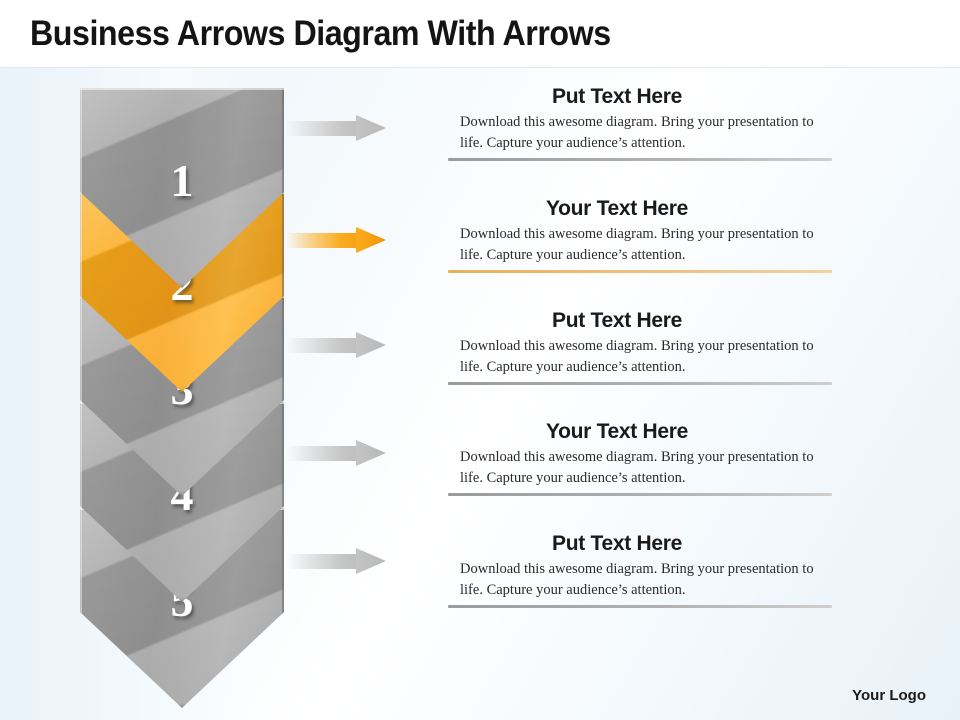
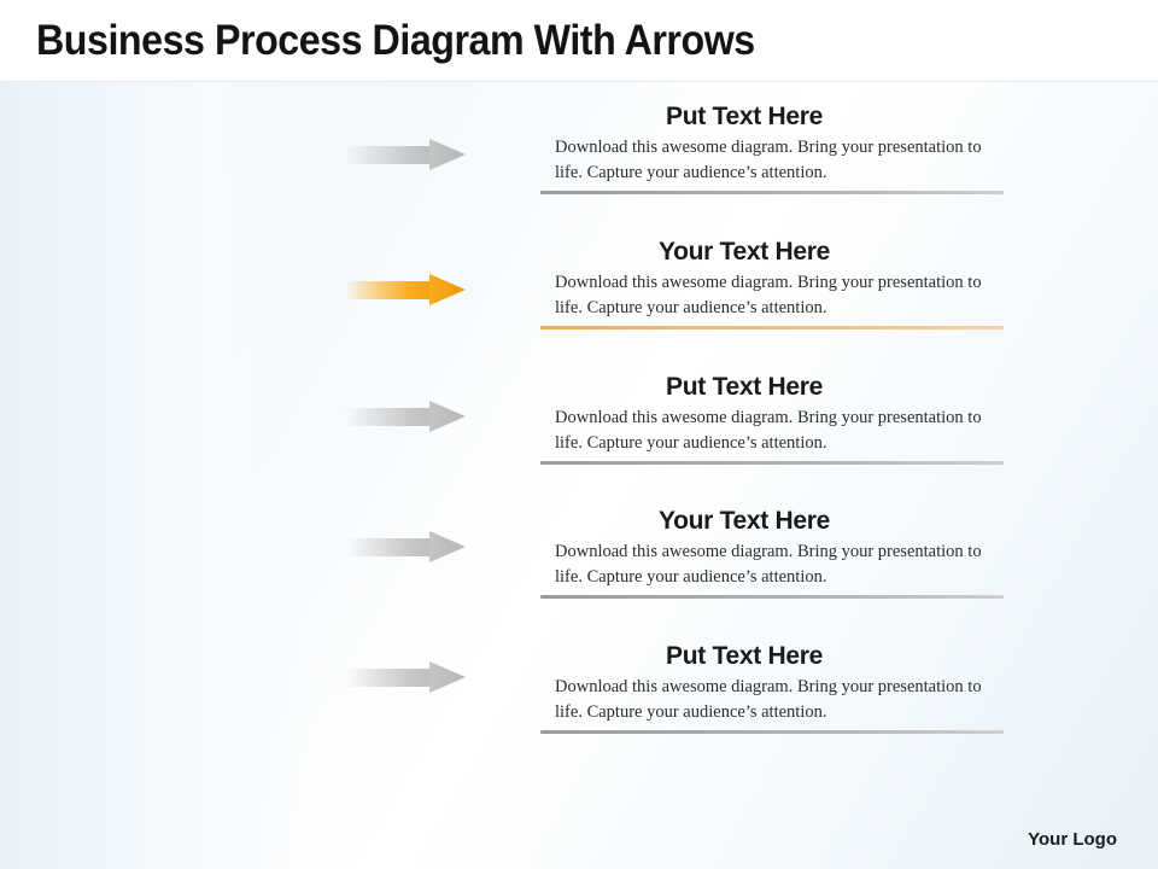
- Business Arrows Diagram With Arrows
+ Business Process Diagram With Arrows
- 1
  Put Text Here
  Download this awesome diagram. Bring your presentation to life. Capture your audience’s attention.
  Your Text Here
  Download this awesome diagram. Bring your presentation to life. Capture your audience’s attention.
  Put Text Here
  Download this awesome diagram. Bring your presentation to life. Capture your audience’s attention.
  Your Text Here
  Download this awesome diagram. Bring your presentation to life. Capture your audience’s attention.
  Put Text Here
  Download this awesome diagram. Bring your presentation to life. Capture your audience’s attention.
  Your Logo
